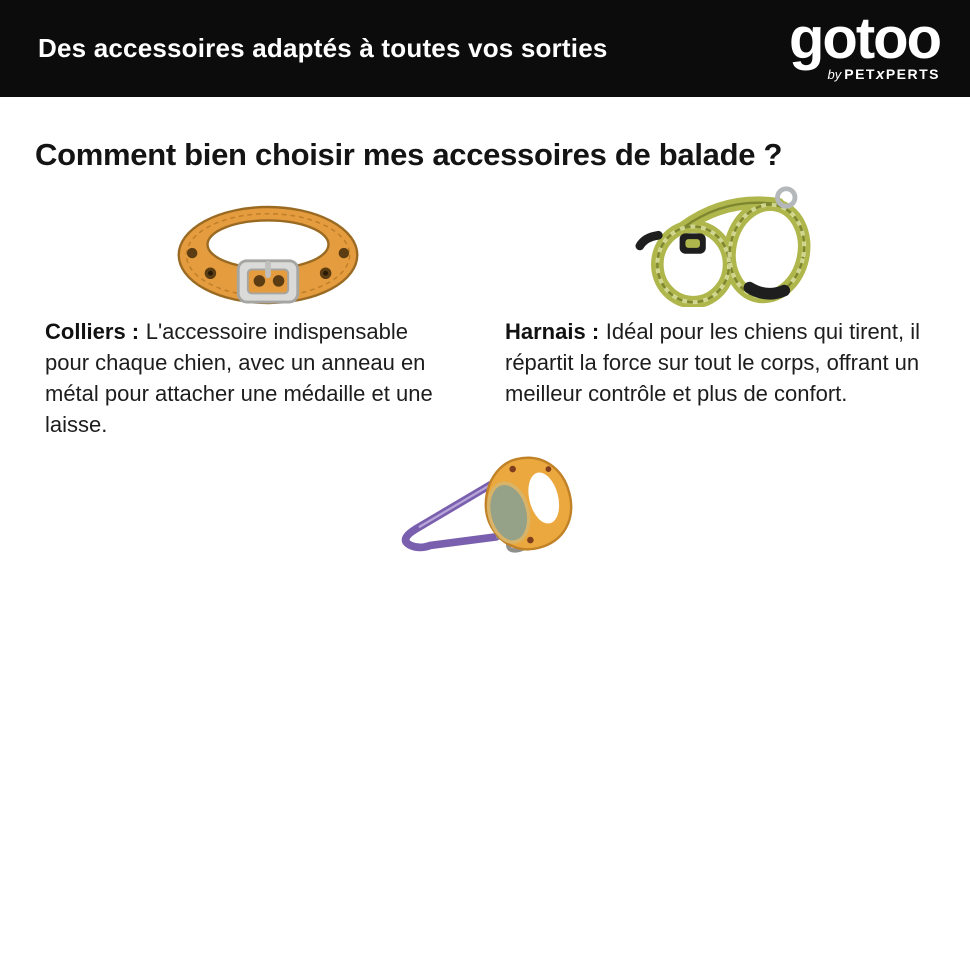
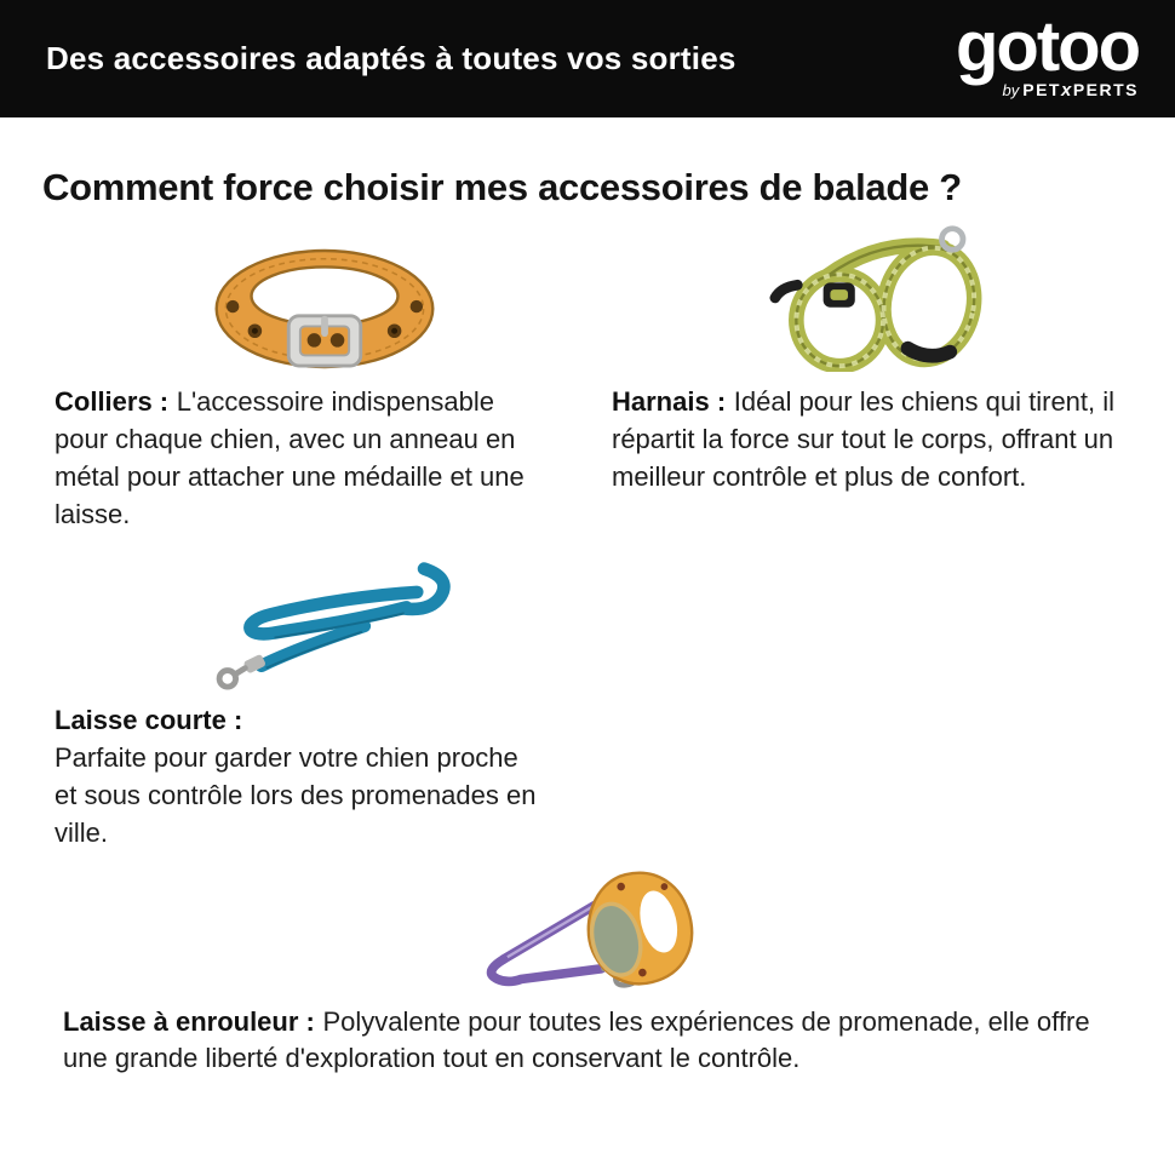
  Des accessoires adaptés à toutes vos sorties
  gotoo
  by PETxPERTS
- Comment bien choisir mes accessoires de balade ?
+ Comment force choisir mes accessoires de balade ?
  Colliers : L'accessoire indispensable pour chaque chien, avec un anneau en métal pour attacher une médaille et une laisse.
  Harnais : Idéal pour les chiens qui tirent, il répartit la force sur tout le corps, offrant un meilleur contrôle et plus de confort.
+ Laisse courte :
+ Parfaite pour garder votre chien proche et sous contrôle lors des promenades en ville.
+ Laisse à enrouleur : Polyvalente pour toutes les expériences de promenade, elle offre une grande liberté d'exploration tout en conservant le contrôle.
